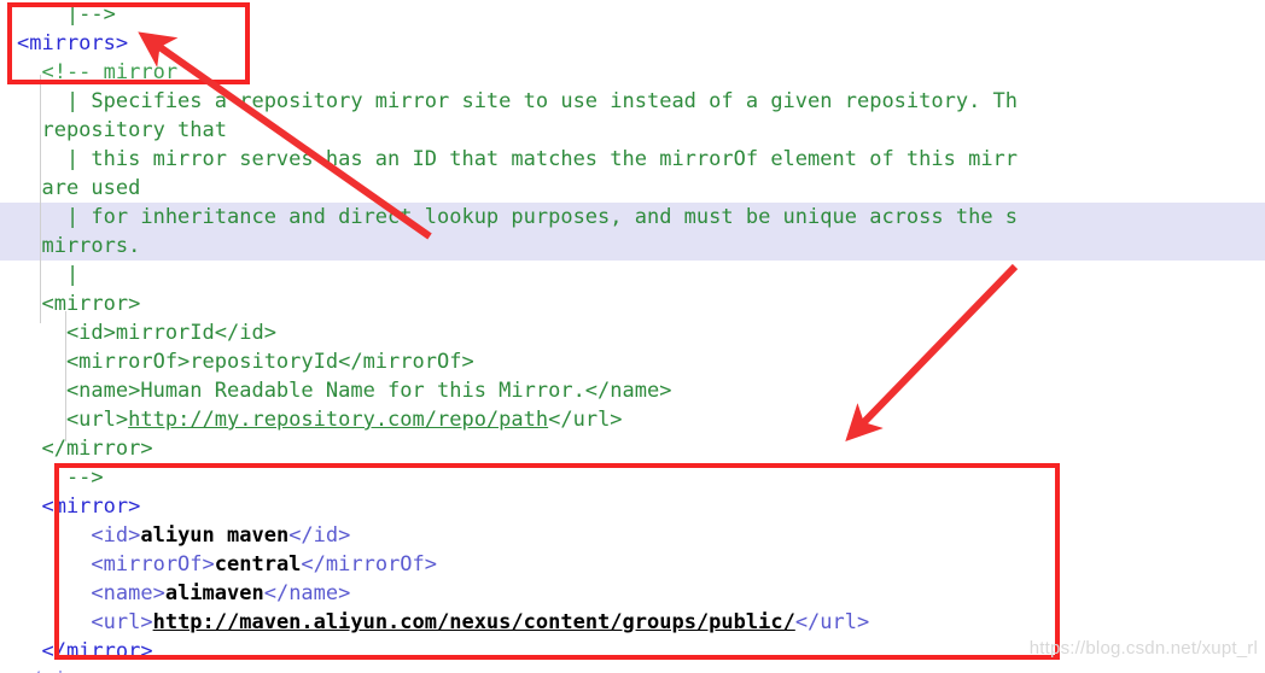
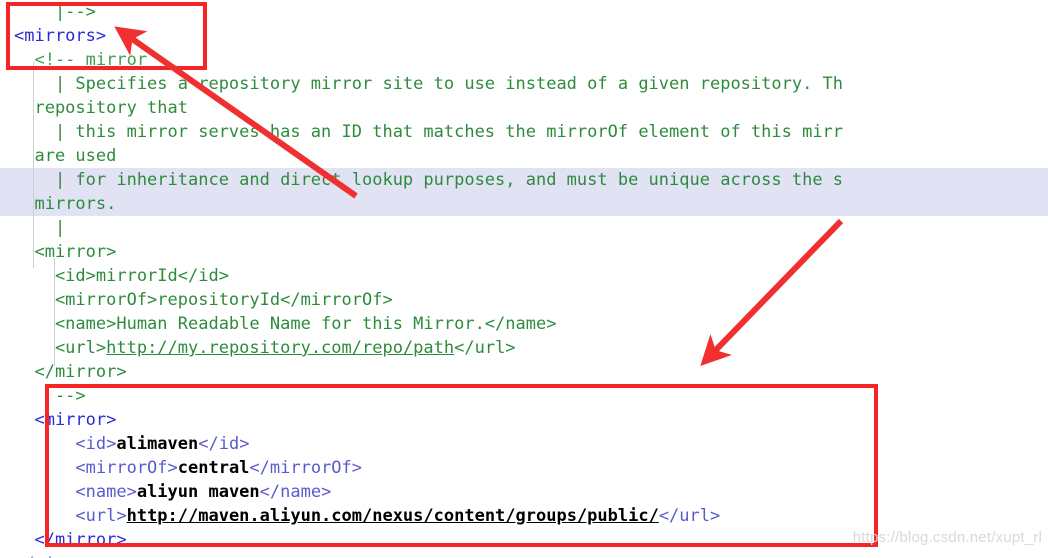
  |-->
  <mirrors>
  <!-- mirror
  | Specifies a repository mirror site to use instead of a given repository. Th
  repository that
  | this mirror serves has an ID that matches the mirrorOf element of this mirr
  are used
  | for inheritance and direc lookup purposes, and must be unique across the s
  mirrors.
  |
  <mirror>
  <id>mirrorId</id>
  <mirrorOf>repositoryId</mirrorOf>
  <name>Human Readable Name for this Mirror.</name>
  <url>http://my.repository.com/repo/path</url>
  </mirror>
  -->
  <mirror>
- <id>aliyun maven</id>
+ <id>alimaven</id>
  <mirrorOf>central</mirrorOf>
- <name>alimaven</name>
+ <name>aliyun maven</name>
  <url>http://maven.aliyun.com/nexus/content/groups/public/</url>
  </mirror>
  https://blog.csdn.net/xupt_rl
